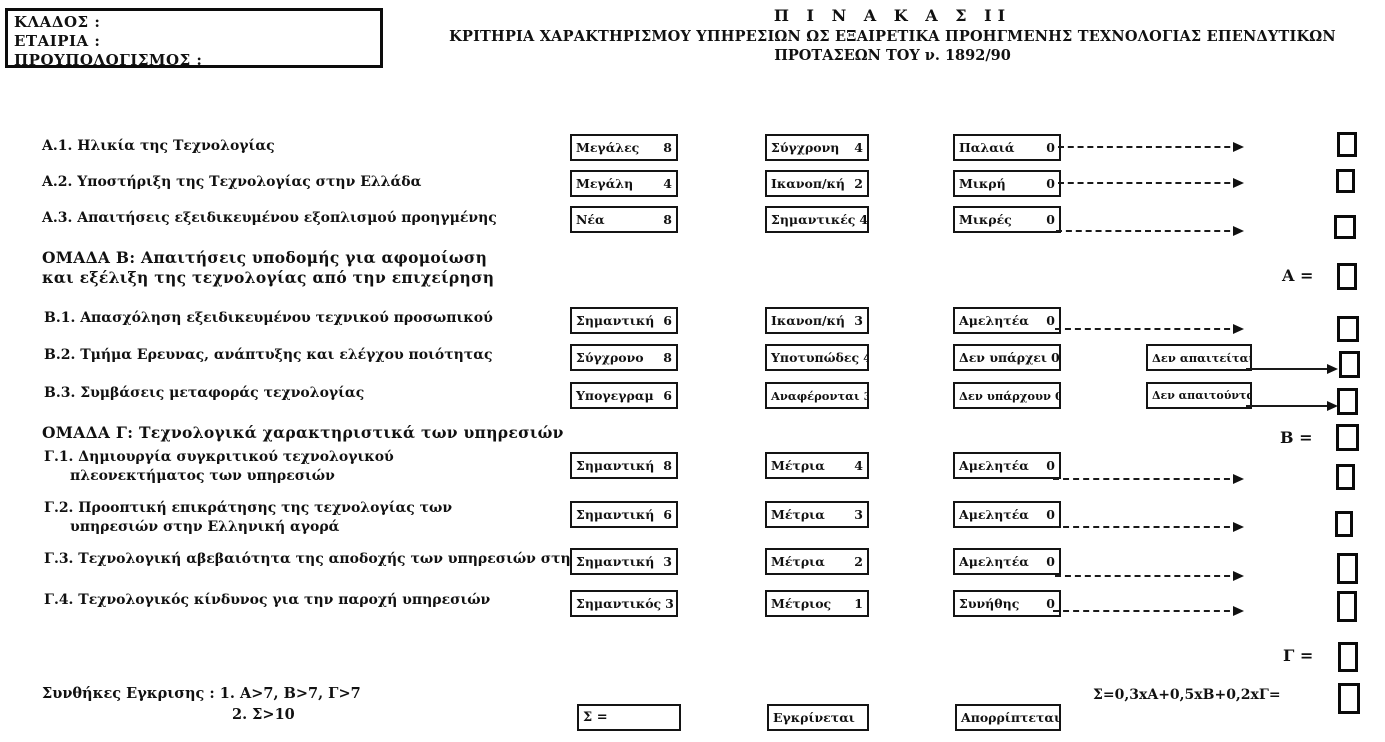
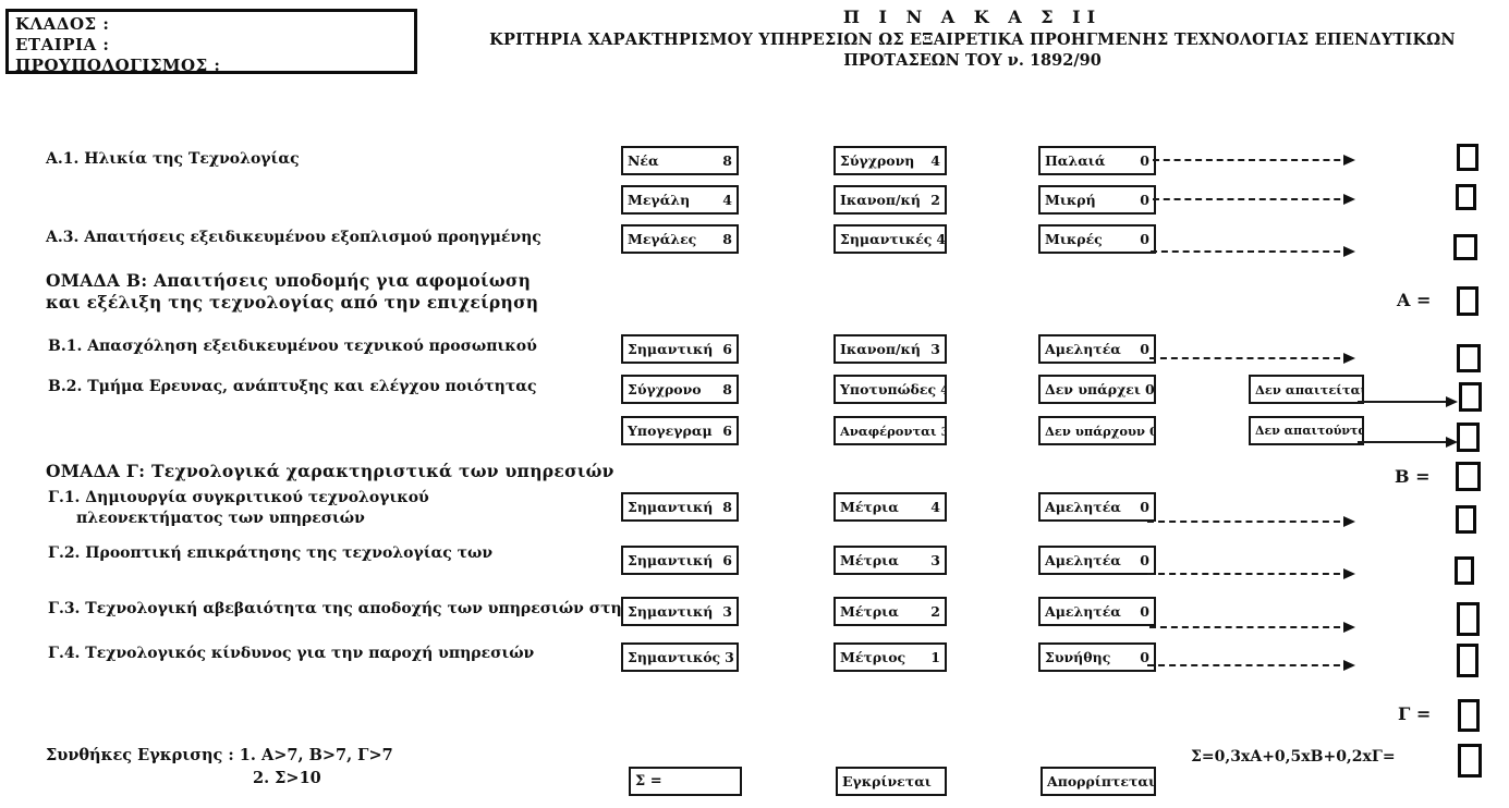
  ΚΛΑΔΟΣ :
  ΕΤΑΙΡΙΑ :
  ΠΡΟΥΠΟΛΟΓΙΣΜΟΣ :
  Π Ι Ν Α Κ Α Σ ΙΙ
  ΚΡΙΤΗΡΙΑ ΧΑΡΑΚΤΗΡΙΣΜΟΥ ΥΠΗΡΕΣΙΩΝ ΩΣ ΕΞΑΙΡΕΤΙΚΑ ΠΡΟΗΓΜΕΝΗΣ ΤΕΧΝΟΛΟΓΙΑΣ ΕΠΕΝΔΥΤΙΚΩΝ
  ΠΡΟΤΑΣΕΩΝ ΤΟΥ ν. 1892/90
  Α.1. Ηλικία της Τεχνολογίας
- Μεγάλες
+ Νέα
  8
  Σύγχρονη
  4
  Παλαιά
  0
- Α.2. Υποστήριξη της Τεχνολογίας στην Ελλάδα
  Μεγάλη
  4
  Ικανοπ/κή
  2
  Μικρή
  0
  Α.3. Απαιτήσεις εξειδικευμένου εξοπλισμού προηγμένης
- Νέα
+ Μεγάλες
  8
  Σημαντικές
  4
  Μικρές
  0
  Α =
  ΟΜΑΔΑ Β: Απαιτήσεις υποδομής για αφομοίωση
  και εξέλιξη της τεχνολογίας από την επιχείρηση
  Β.1. Απασχόληση εξειδικευμένου τεχνικού προσωπικού
  Σημαντική
  6
  Ικανοπ/κή
  3
  Αμελητέα
  0
  Β.2. Τμήμα Ερευνας, ανάπτυξης και ελέγχου ποιότητας
  Σύγχρονο
  8
  Υποτυπώδες
  Δεν υπάρχει
  0
  Δεν απαιτείτα
- Β.3. Συμβάσεις μεταφοράς τεχνολογίας
  Υπογεγραμ
  6
  Αναφέρονται
  Δεν υπάρχουν
  0
  Δεν απαιτούντ
  Β =
  ΟΜΑΔΑ Γ: Τεχνολογικά χαρακτηριστικά των υπηρεσιών
  Γ.1. Δημιουργία συγκριτικού τεχνολογικού
  πλεονεκτήματος των υπηρεσιών
  Σημαντική
  8
  Μέτρια
  4
  Αμελητέα
  0
  Γ.2. Προοπτική επικράτησης της τεχνολογίας των
- υπηρεσιών στην Ελληνική αγορά
  Σημαντική
  6
  Μέτρια
  3
  Αμελητέα
  0
  Γ.3. Τεχνολογική αβεβαιότητα της αποδοχής των υπηρεσιών στη
  Σημαντική
  3
  Μέτρια
  2
  Αμελητέα
  0
  Γ.4. Τεχνολογικός κίνδυνος για την παροχή υπηρεσιών
  Σημαντικός
  3
  Μέτριος
  1
  Συνήθης
  0
  Γ =
  Συνθήκες Εγκρισης : 1. Α>7, Β>7, Γ>7
  2. Σ>10
  Σ=0,3xΑ+0,5xΒ+0,2xΓ=
  Σ =
  Εγκρίνεται
  Απορρίπτεται
